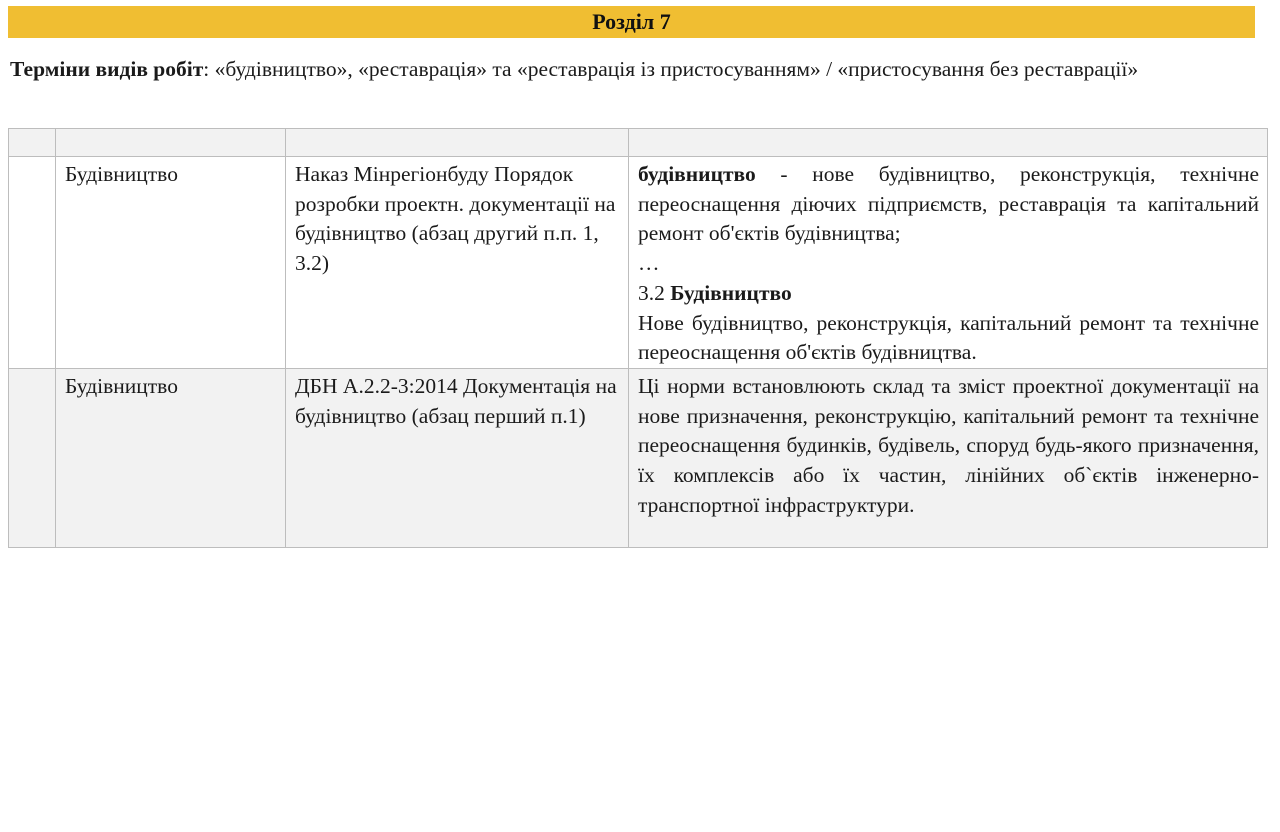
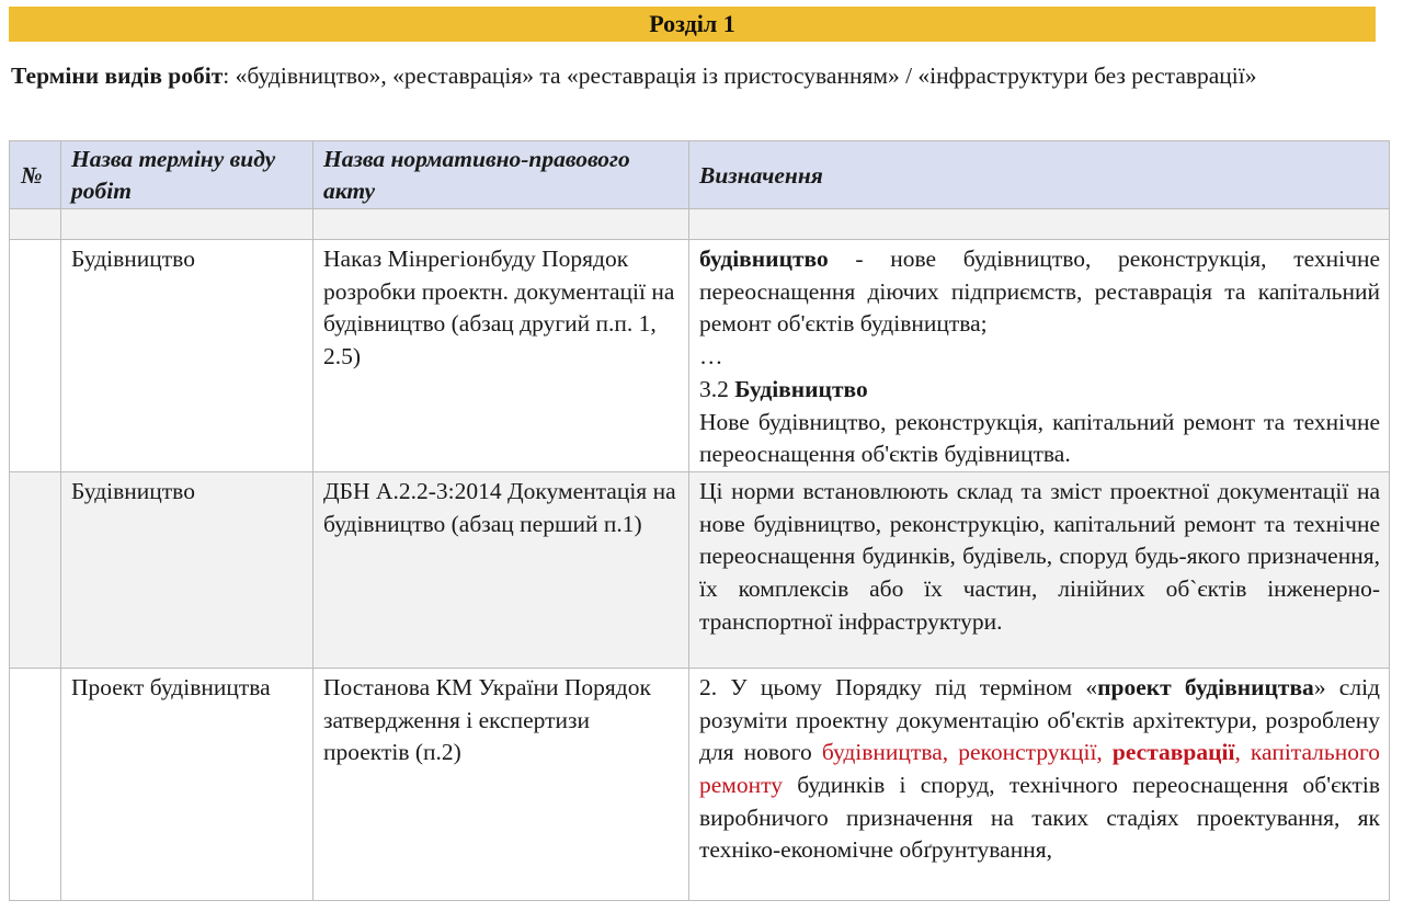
- Розділ 7
+ Розділ 1
- Терміни видів робіт: «будівництво», «реставрація» та «реставрація із пристосуванням» / «пристосування без реставрації»
+ Терміни видів робіт: «будівництво», «реставрація» та «реставрація із пристосуванням» / «інфраструктури без реставрації»
+ №	Назва терміну виду робіт	Назва нормативно-правового акту	Визначення
- 	Будівництво	Наказ Мінрегіонбуду Порядок розробки проектн. документації на будівництво (абзац другий п.п. 1, 3.2)	будівництво - нове будівництво, реконструкція, технічне переоснащення діючих підприємств, реставрація та капітальний ремонт об'єктів будівництва; … 3.2 Будівництво Нове будівництво, реконструкція, капітальний ремонт та технічне переоснащення об'єктів будівництва.
+ 	Будівництво	Наказ Мінрегіонбуду Порядок розробки проектн. документації на будівництво (абзац другий п.п. 1, 2.5)	будівництво - нове будівництво, реконструкція, технічне переоснащення діючих підприємств, реставрація та капітальний ремонт об'єктів будівництва; … 3.2 Будівництво Нове будівництво, реконструкція, капітальний ремонт та технічне переоснащення об'єктів будівництва.
- 	Будівництво	ДБН А.2.2-3:2014 Документація на будівництво (абзац перший п.1)	Ці норми встановлюють склад та зміст проектної документації на нове призначення, реконструкцію, капітальний ремонт та технічне переоснащення будинків, будівель, споруд будь-якого призначення, їх комплексів або їх частин, лінійних об`єктів інженерно-транспортної інфраструктури.
+ 	Будівництво	ДБН А.2.2-3:2014 Документація на будівництво (абзац перший п.1)	Ці норми встановлюють склад та зміст проектної документації на нове будівництво, реконструкцію, капітальний ремонт та технічне переоснащення будинків, будівель, споруд будь-якого призначення, їх комплексів або їх частин, лінійних об`єктів інженерно-транспортної інфраструктури.
+ 	Проект будівництва	Постанова КМ України Порядок затвердження і експертизи проектів (п.2)	2. У цьому Порядку під терміном «проект будівництва» слід розуміти проектну документацію об'єктів архітектури, розроблену для нового будівництва, реконструкції, реставрації, капітального ремонту будинків і споруд, технічного переоснащення об'єктів виробничого призначення на таких стадіях проектування, як техніко-економічне обґрунтування,
